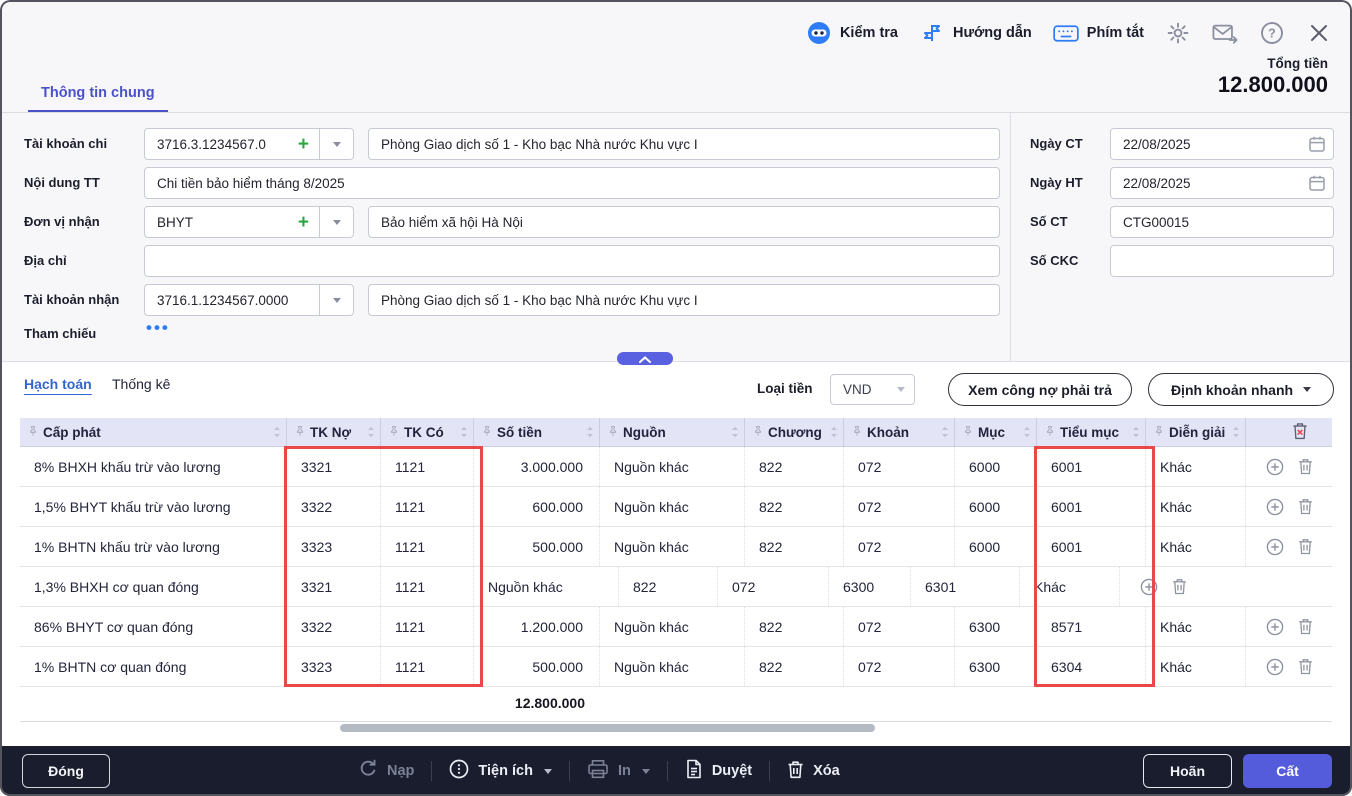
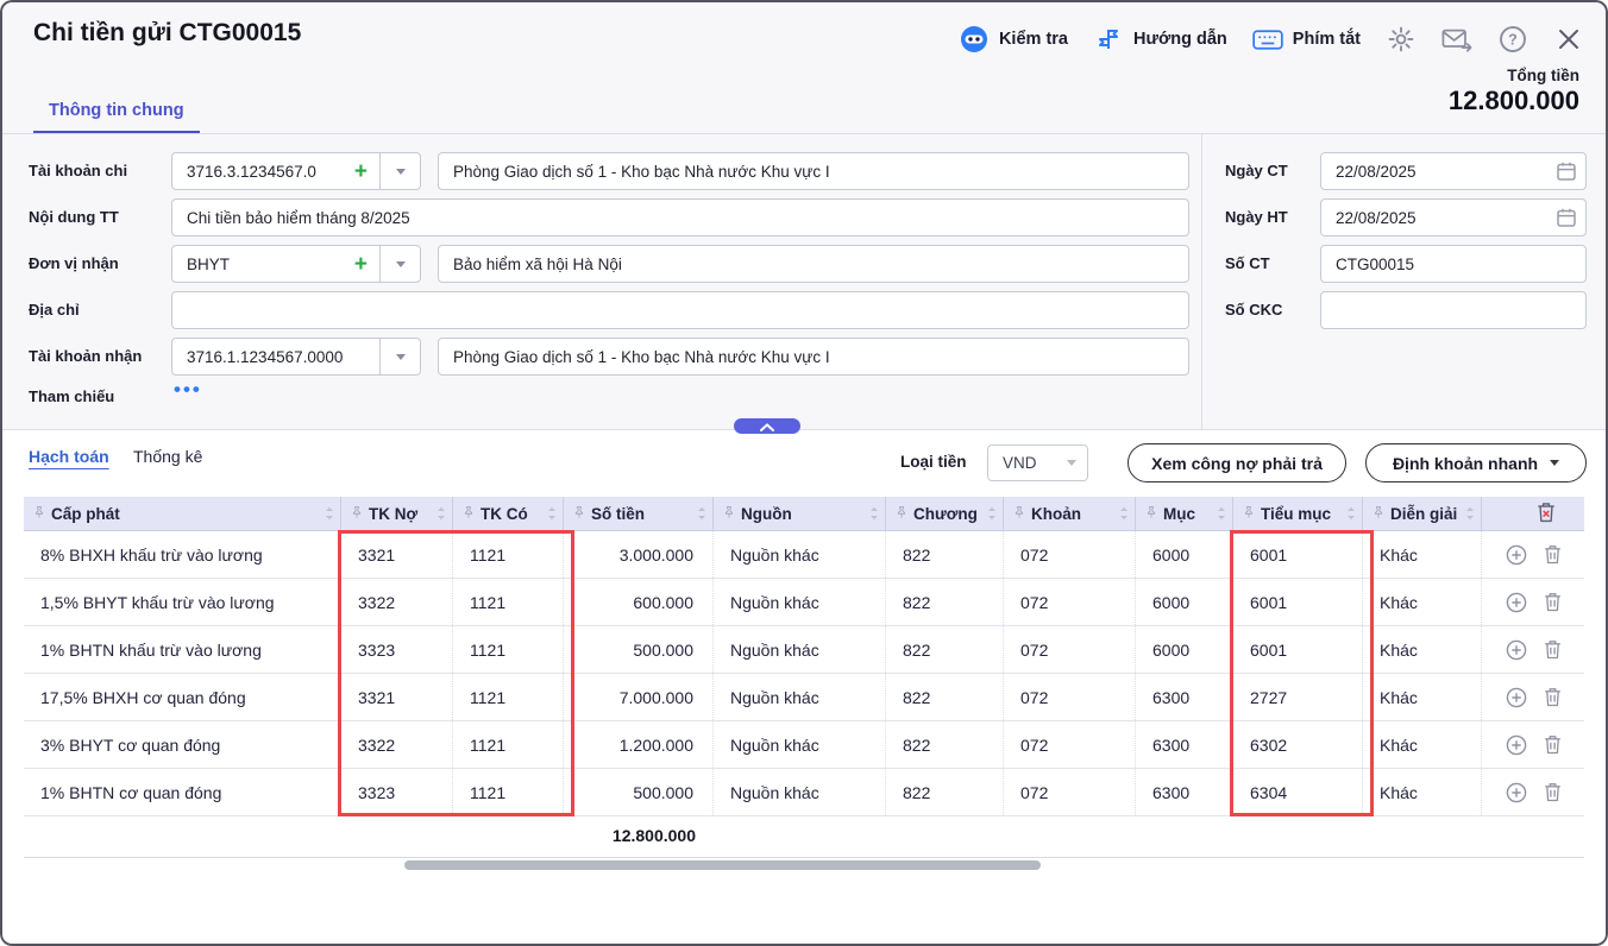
+ Chi tiền gửi CTG00015
  Kiểm tra
  Hướng dẫn
  Phím tắt
  ?
  Tổng tiền
  12.800.000
  Thông tin chung
  Tài khoản chi
  3716.3.1234567.0
  +
  Phòng Giao dịch số 1 - Kho bạc Nhà nước Khu vực I
  Nội dung TT
  Chi tiền bảo hiểm tháng 8/2025
  Đơn vị nhận
  BHYT
  +
  Bảo hiểm xã hội Hà Nội
  Địa chỉ
  Tài khoản nhận
  3716.1.1234567.0000
  Phòng Giao dịch số 1 - Kho bạc Nhà nước Khu vực I
  Tham chiếu
  •••
  Ngày CT
  22/08/2025
  Ngày HT
  22/08/2025
  Số CT
  CTG00015
  Số CKC
  Hạch toán
  Thống kê
  Loại tiền
  VND
  Xem công nợ phải trả
  Định khoản nhanh
  Cấp phát
  TK Nợ
  TK Có
  Số tiền
  Nguồn
  Chương
  Khoản
  Mục
  Tiểu mục
  Diễn giải
  8% BHXH khấu trừ vào lương
  3321
  1121
  3.000.000
  Nguồn khác
  822
  072
  6000
  6001
  Khác
  1,5% BHYT khấu trừ vào lương
  3322
  1121
  600.000
  Nguồn khác
  822
  072
  6000
  6001
  Khác
  1% BHTN khấu trừ vào lương
  3323
  1121
  500.000
  Nguồn khác
  822
  072
  6000
  6001
  Khác
- 1,3% BHXH cơ quan đóng
+ 17,5% BHXH cơ quan đóng
  3321
  1121
+ 7.000.000
  Nguồn khác
  822
  072
  6300
- 6301
+ 2727
  Khác
- 86% BHYT cơ quan đóng
+ 3% BHYT cơ quan đóng
  3322
  1121
  1.200.000
  Nguồn khác
  822
  072
  6300
- 8571
+ 6302
  Khác
  1% BHTN cơ quan đóng
  3323
  1121
  500.000
  Nguồn khác
  822
  072
  6300
  6304
  Khác
  12.800.000
- Đóng
- Nạp
- Tiện ích
- In
- Duyệt
- Xóa
- Hoãn
- Cất
